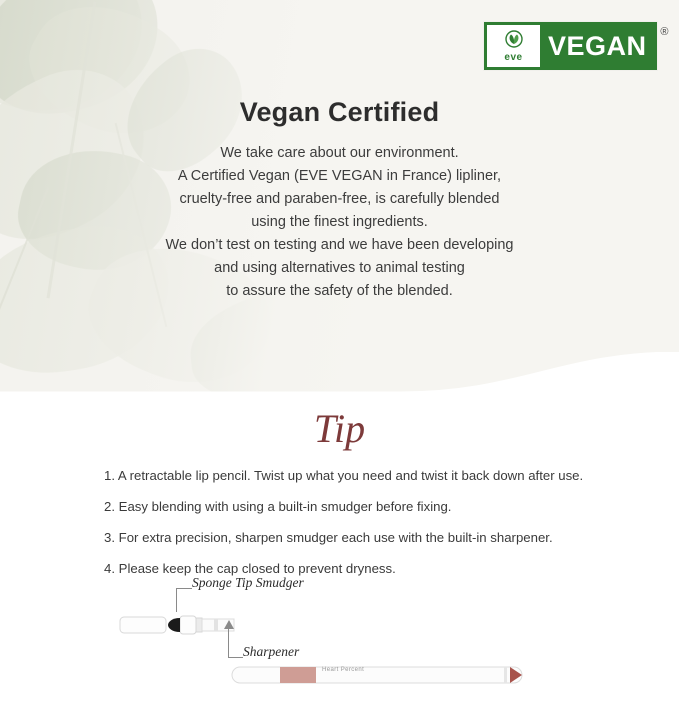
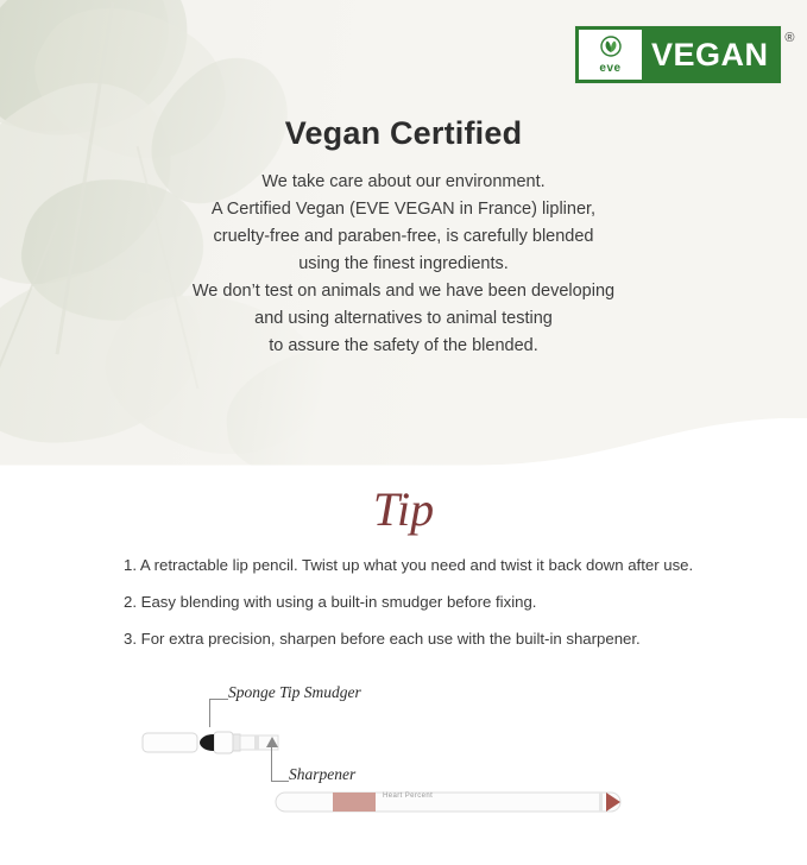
  eve
  VEGAN
  ®
  Vegan Certified
  We take care about our environment.
  A Certified Vegan (EVE VEGAN in France) lipliner,
  cruelty-free and paraben-free, is carefully blended
  using the finest ingredients.
- We don’t test on testing and we have been developing
+ We don’t test on animals and we have been developing
  and using alternatives to animal testing
  to assure the safety of the blended.
  Tip
  1. A retractable lip pencil. Twist up what you need and twist it back down after use.
  2. Easy blending with using a built-in smudger before fixing.
- 3. For extra precision, sharpen smudger each use with the built-in sharpener.
+ 3. For extra precision, sharpen before each use with the built-in sharpener.
- 4. Please keep the cap closed to prevent dryness.
  Sponge Tip Smudger
  Sharpener
